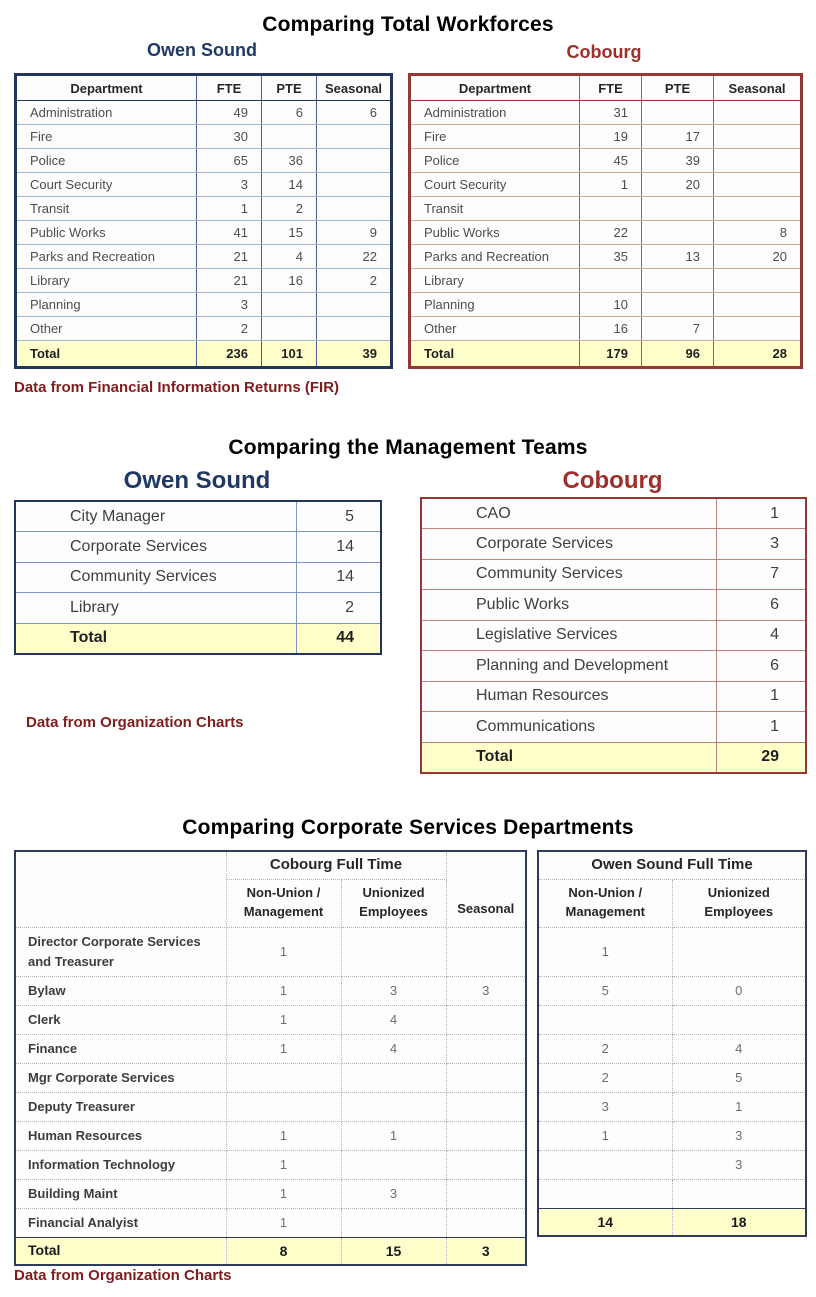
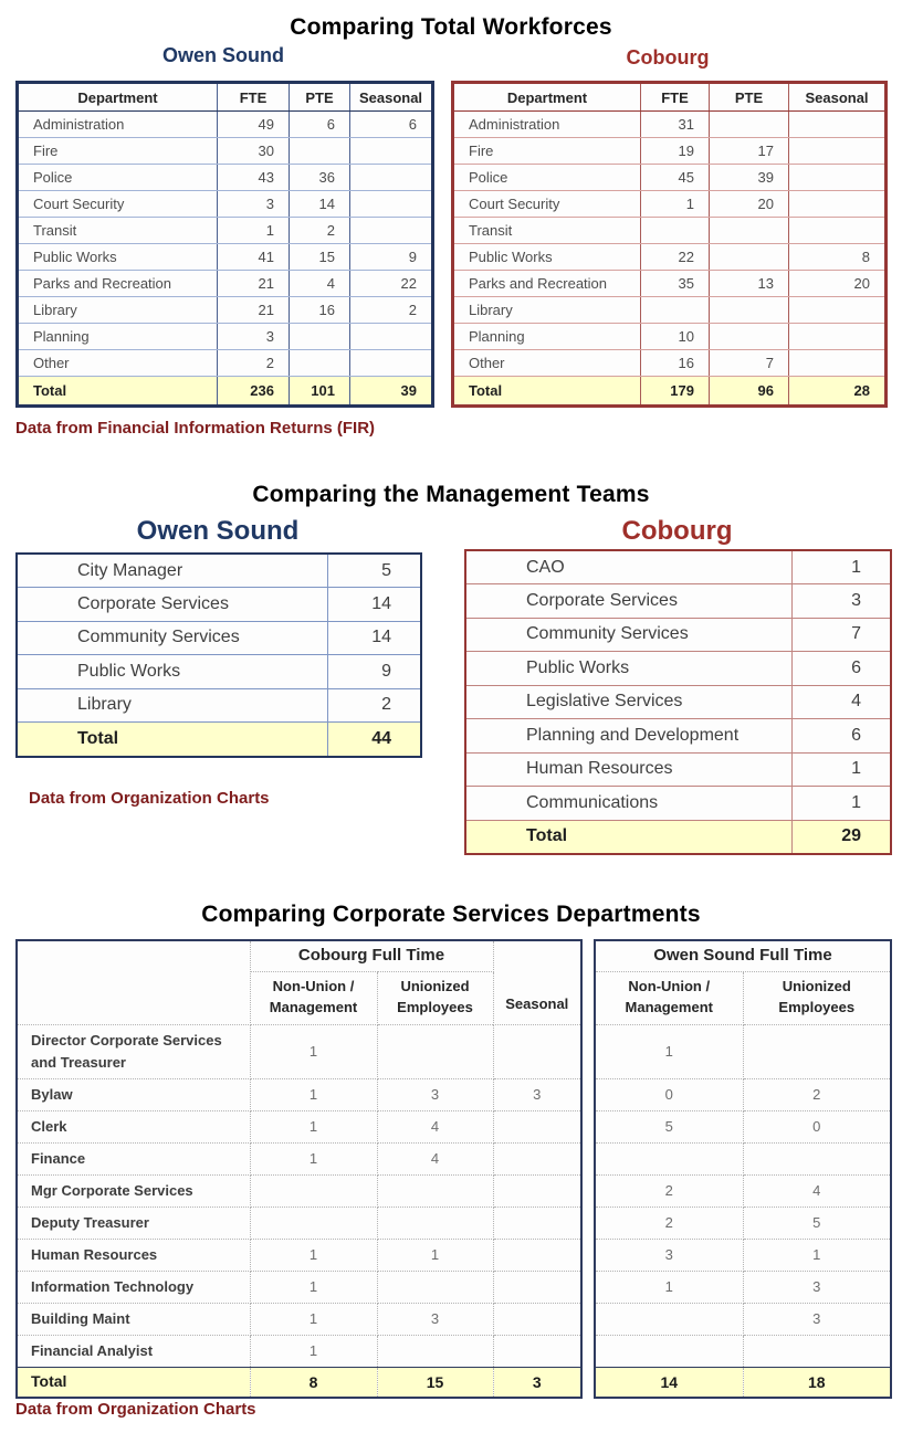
  Comparing Total Workforces
  Owen Sound
  Cobourg
  Department	FTE	PTE	Seasonal
  Administration	49	6	6
  Fire	30
- Police	65	36
+ Police	43	36
  Court Security	3	14
  Transit	1	2
  Public Works	41	15	9
  Parks and Recreation	21	4	22
  Library	21	16	2
  Planning	3
  Other	2
  Total	236	101	39
  Department	FTE	PTE	Seasonal
  Administration	31
  Fire	19	17
  Police	45	39
  Court Security	1	20
  Transit
  Public Works	22		8
  Parks and Recreation	35	13	20
  Library
  Planning	10
  Other	16	7
  Total	179	96	28
  Data from Financial Information Returns (FIR)
  Comparing the Management Teams
  Owen Sound
  Cobourg
  City Manager	5
  Corporate Services	14
  Community Services	14
+ Public Works	9
  Library	2
  Total	44
  CAO	1
  Corporate Services	3
  Community Services	7
  Public Works	6
  Legislative Services	4
  Planning and Development	6
  Human Resources	1
  Communications	1
  Total	29
  Data from Organization Charts
  Comparing Corporate Services Departments
  	Cobourg Full Time	Seasonal
  Non-Union / Management	Unionized Employees
  Director Corporate Services and Treasurer	1
  Bylaw	1	3	3
  Clerk	1	4
  Finance	1	4
  Mgr Corporate Services
  Deputy Treasurer
  Human Resources	1	1
  Information Technology	1
  Building Maint	1	3
  Financial Analyist	1
  Total	8	15	3
  Owen Sound Full Time
  Non-Union / Management	Unionized Employees
  1
+ 0	2
  5	0
  2	4
  2	5
  3	1
  1	3
  	3
  14	18
  Data from Organization Charts
